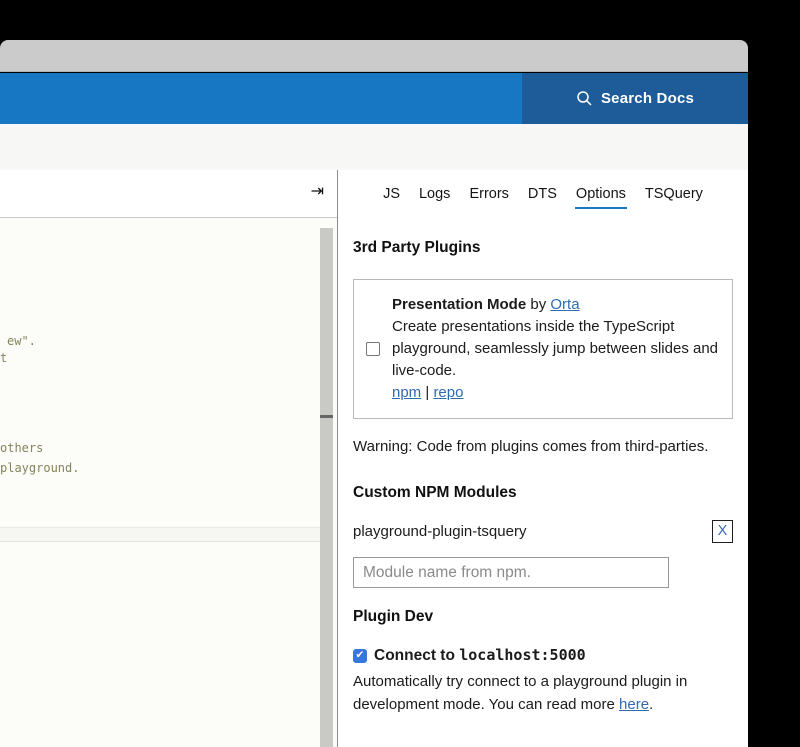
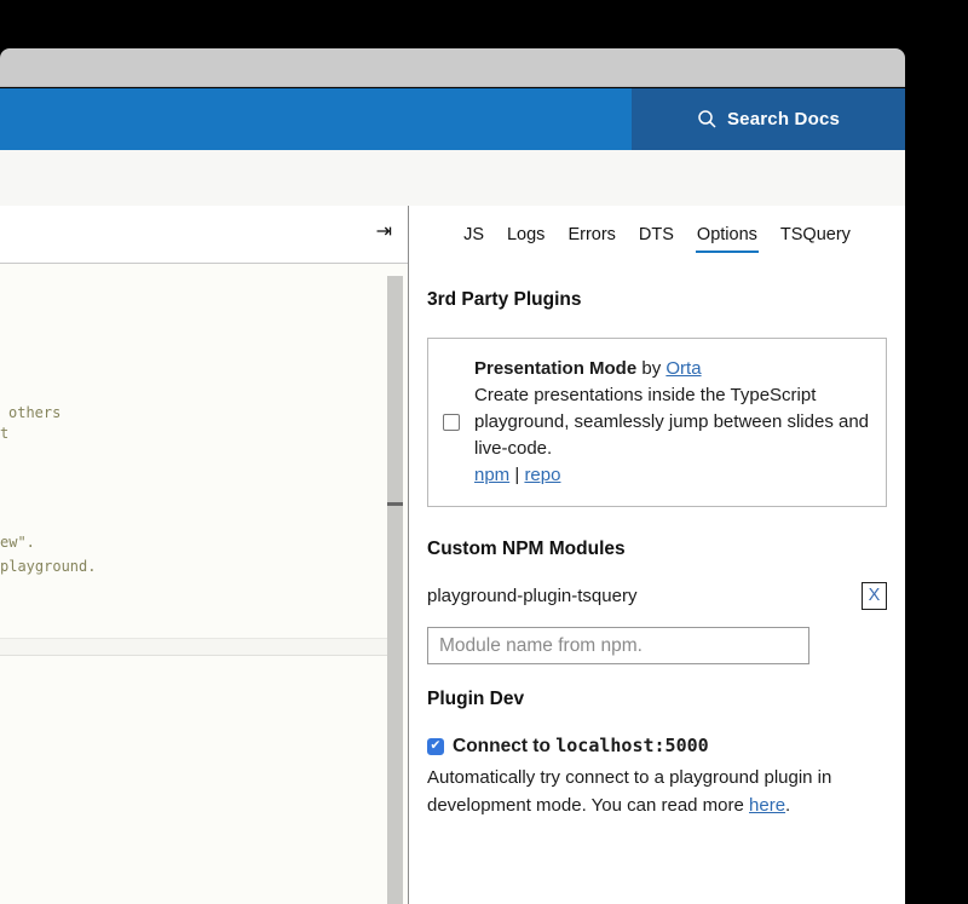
  Search Docs
  ⇥
- ew".
+ others
  t
- others
+ ew".
  playground.
  JS
  Logs
  Errors
  DTS
  Options
  TSQuery
  3rd Party Plugins
  Presentation Mode by Orta
  Create presentations inside the TypeScript playground, seamlessly jump between slides and live-code.
  npm | repo
- Warning: Code from plugins comes from third-parties.
  Custom NPM Modules
  playground-plugin-tsquery
  X
  Module name from npm.
  Plugin Dev
  Connect to localhost:5000
  Automatically try connect to a playground plugin in development mode. You can read more here.
